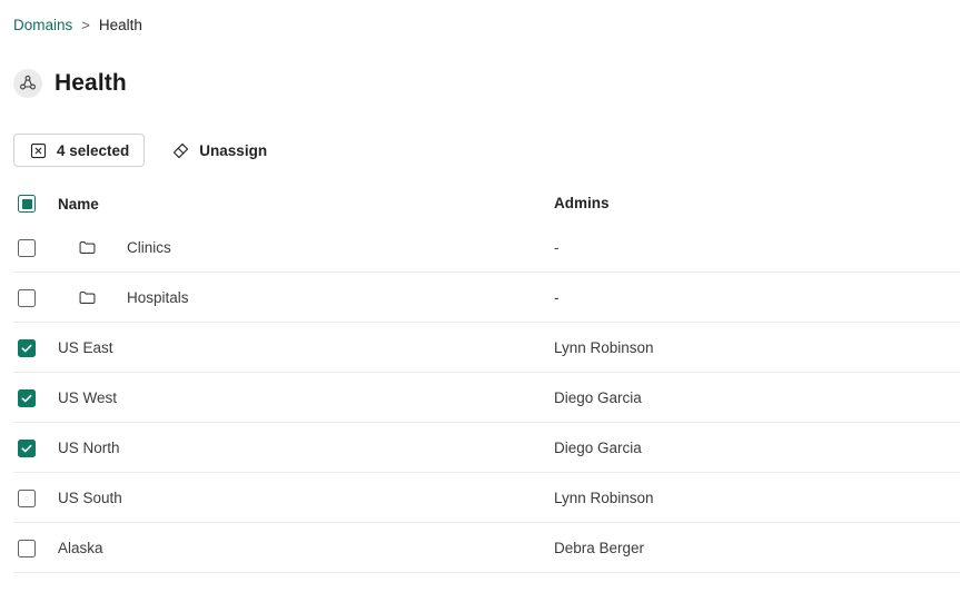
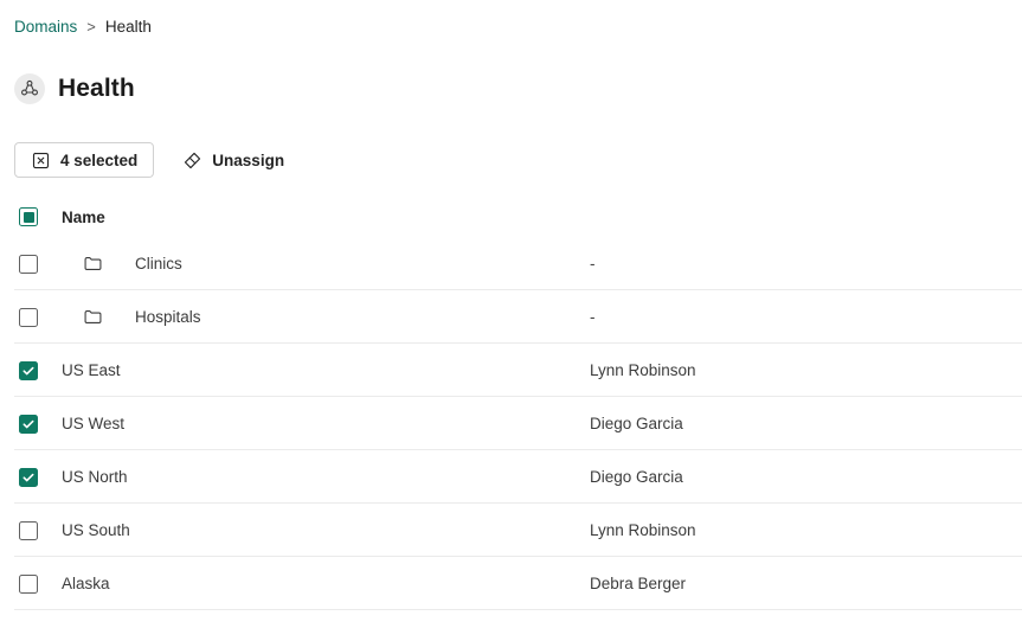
  Domains
  >
  Health
  Health
  4 selected
  Unassign
  Name
- Admins
  Clinics
  -
  Hospitals
  -
  US East
  Lynn Robinson
  US West
  Diego Garcia
  US North
  Diego Garcia
  US South
  Lynn Robinson
  Alaska
  Debra Berger
